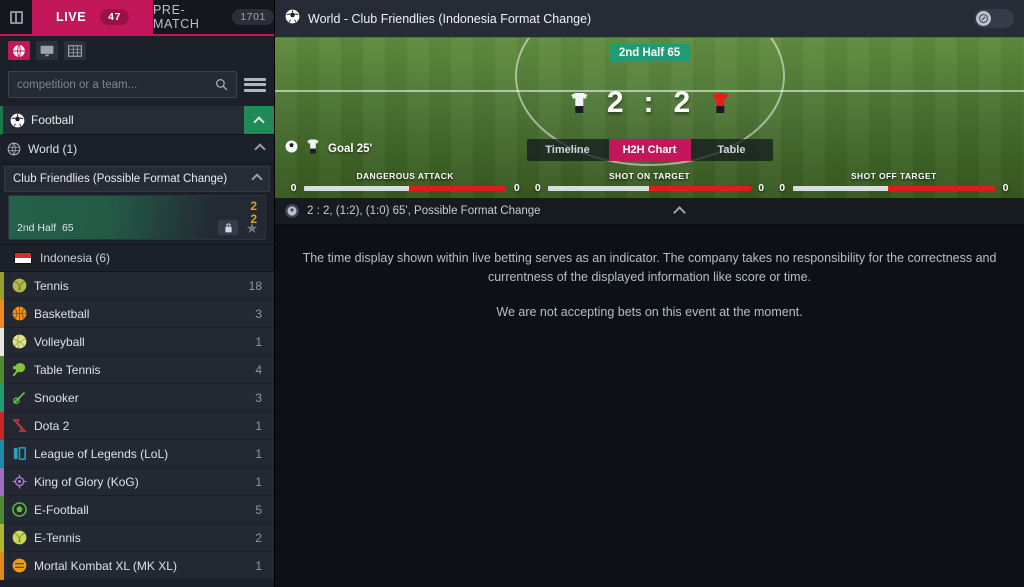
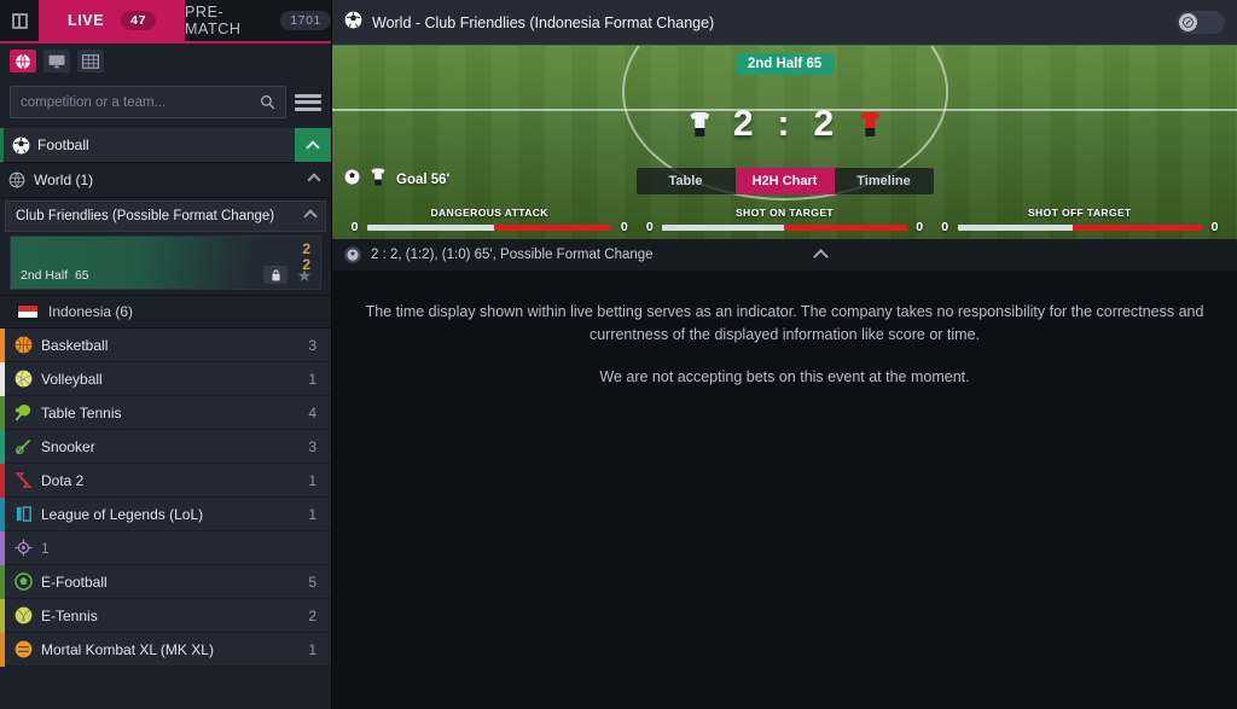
  LIVE
  47
  PRE-MATCH
  1701
  competition or a team...
  Football
  World (1)
  Club Friendlies (Possible Format Change)
  2nd Half 65
  2
  2
  ★
  Indonesia (6)
- Tennis
- 18
  Basketball
  3
  Volleyball
  1
  Table Tennis
  4
  Snooker
  3
  Dota 2
  1
  League of Legends (LoL)
  1
- King of Glory (KoG)
  1
  E-Football
  5
  E-Tennis
  2
  Mortal Kombat XL (MK XL)
  1
  World - Club Friendlies (Indonesia Format Change)
  2nd Half 65
  2
  :
  2
- Goal 25'
+ Goal 56'
- Timeline
+ Table
  H2H Chart
- Table
+ Timeline
  DANGEROUS ATTACK
  0
  0
  SHOT ON TARGET
  0
  0
  SHOT OFF TARGET
  0
  0
  2 : 2, (1:2), (1:0) 65', Possible Format Change
  The time display shown within live betting serves as an indicator. The company takes no responsibility for the correctness and currentness of the displayed information like score or time.
  We are not accepting bets on this event at the moment.
